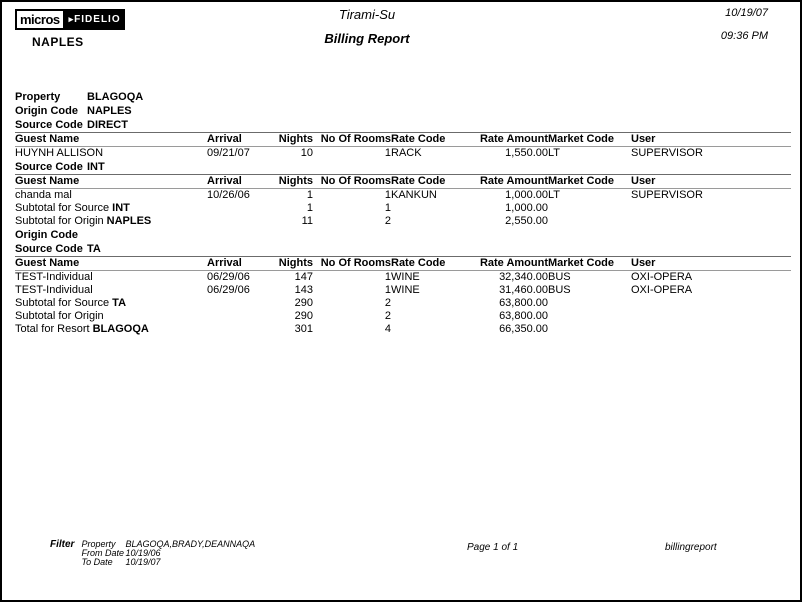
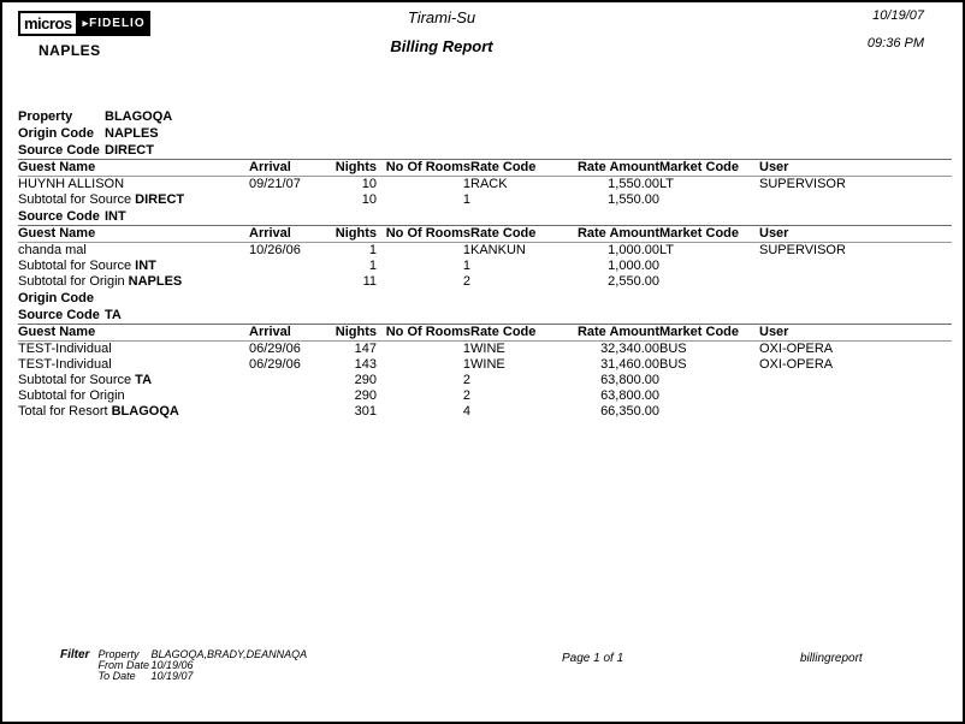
  micros
  ▸
  FIDELIO
  NAPLES
  Tirami-Su
  Billing Report
  10/19/07
  09:36 PM
  Property BLAGOQA
  Origin Code NAPLES
  Source Code DIRECT
  Guest Name	Arrival	Nights	No Of Rooms	Rate Code	Rate Amount	Market Code	User
  HUYNH ALLISON	09/21/07	10	1	RACK	1,550.00	LT	SUPERVISOR
+ Subtotal for Source DIRECT	10	1		1,550.00
  Source Code INT
  Guest Name	Arrival	Nights	No Of Rooms	Rate Code	Rate Amount	Market Code	User
  chanda mal	10/26/06	1	1	KANKUN	1,000.00	LT	SUPERVISOR
  Subtotal for Source INT	1	1		1,000.00
  Subtotal for Origin NAPLES	11	2		2,550.00
  Origin Code
  Source Code TA
  Guest Name	Arrival	Nights	No Of Rooms	Rate Code	Rate Amount	Market Code	User
  TEST-Individual	06/29/06	147	1	WINE	32,340.00	BUS	OXI-OPERA
  TEST-Individual	06/29/06	143	1	WINE	31,460.00	BUS	OXI-OPERA
  Subtotal for Source TA	290	2		63,800.00
  Subtotal for Origin	290	2		63,800.00
  Total for Resort BLAGOQA	301	4		66,350.00
  Filter
  Property BLAGOQA,BRADY,DEANNAQA
  From Date 10/19/06
  To Date 10/19/07
  Page 1 of 1
  billingreport
